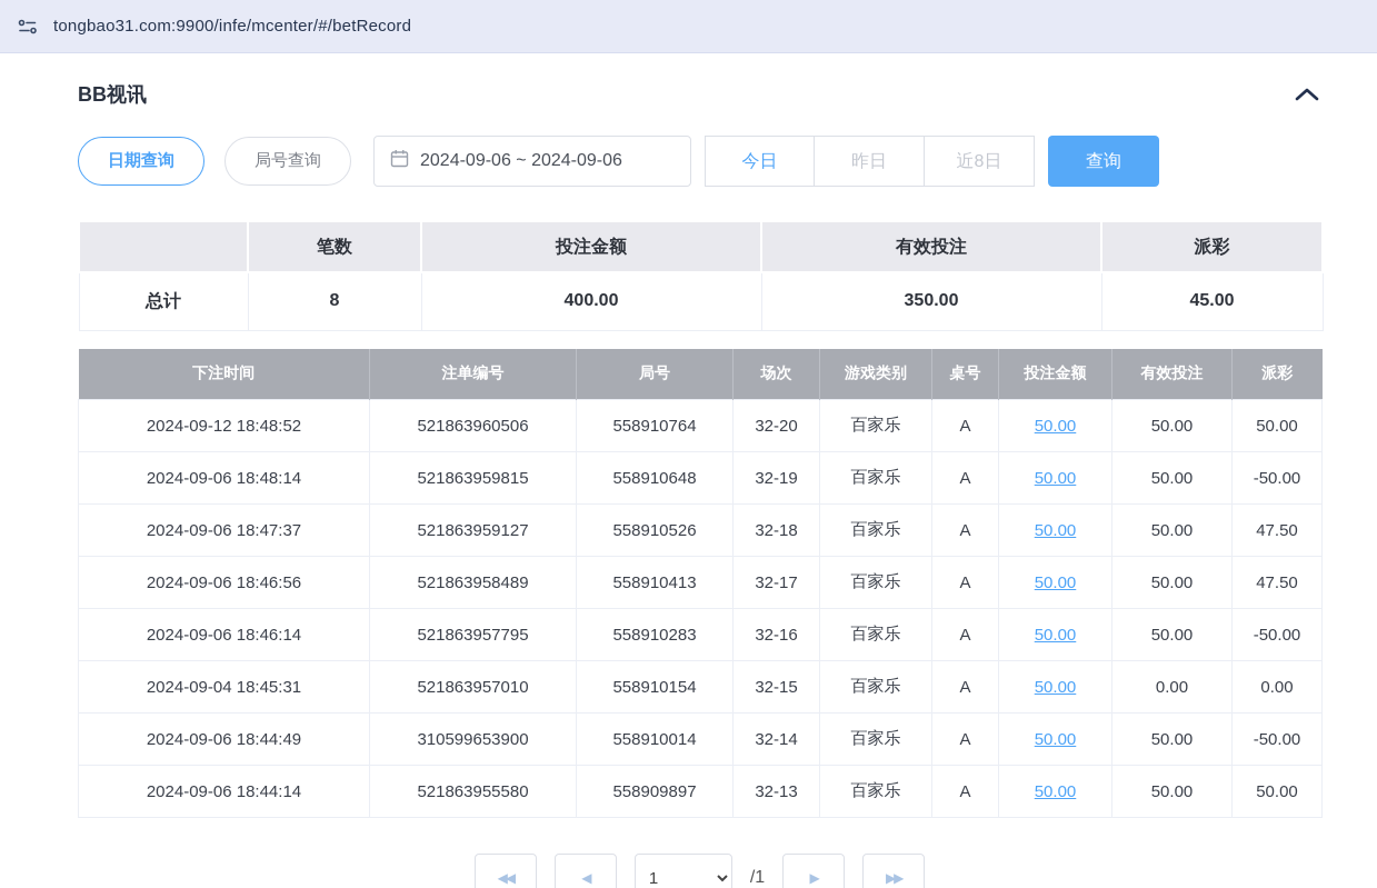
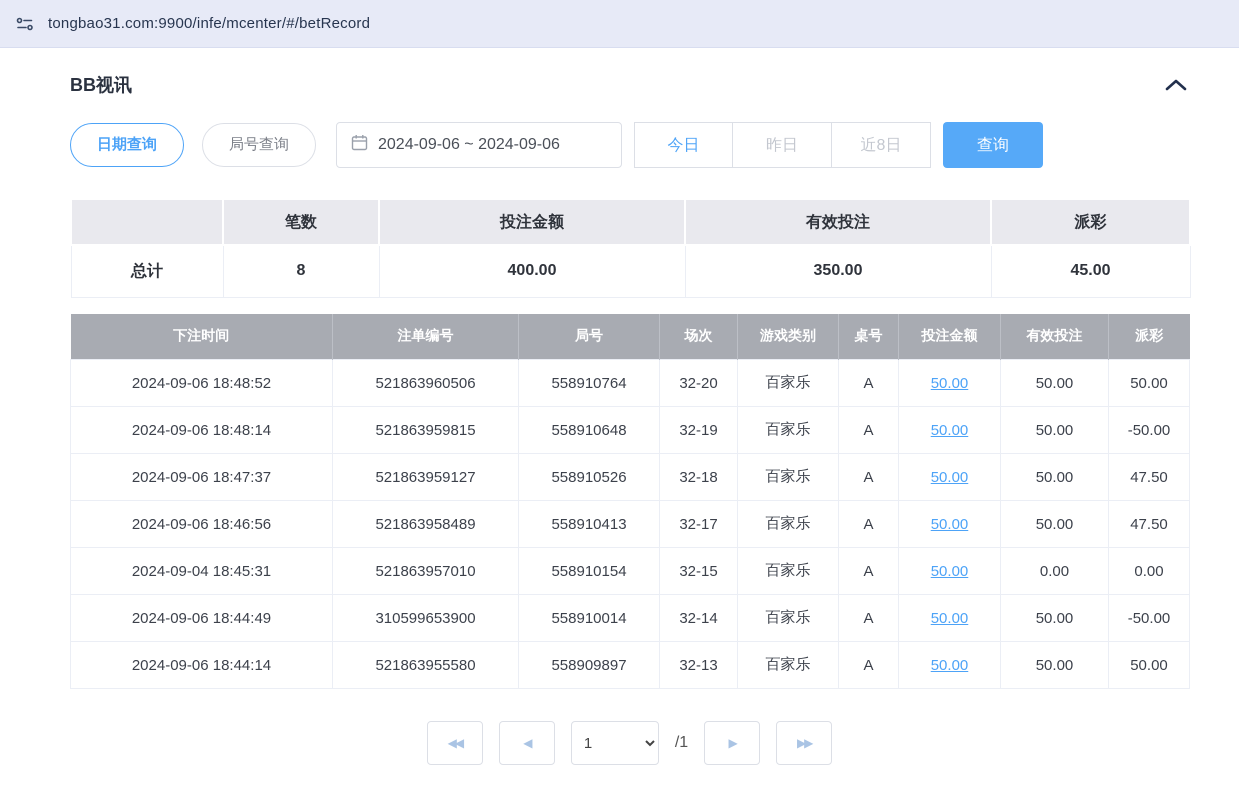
  tongbao31.com:9900/infe/mcenter/#/betRecord
  BB视讯
  日期查询
  局号查询
  2024-09-06 ~ 2024-09-06
  今日
  昨日
  近8日
  查询
  	笔数	投注金额	有效投注	派彩
  总计	8	400.00	350.00	45.00
  下注时间	注单编号	局号	场次	游戏类别	桌号	投注金额	有效投注	派彩
- 2024-09-12 18:48:52	521863960506	558910764	32-20	百家乐	A	50.00	50.00	50.00
+ 2024-09-06 18:48:52	521863960506	558910764	32-20	百家乐	A	50.00	50.00	50.00
  2024-09-06 18:48:14	521863959815	558910648	32-19	百家乐	A	50.00	50.00	-50.00
  2024-09-06 18:47:37	521863959127	558910526	32-18	百家乐	A	50.00	50.00	47.50
  2024-09-06 18:46:56	521863958489	558910413	32-17	百家乐	A	50.00	50.00	47.50
- 2024-09-06 18:46:14	521863957795	558910283	32-16	百家乐	A	50.00	50.00	-50.00
  2024-09-04 18:45:31	521863957010	558910154	32-15	百家乐	A	50.00	0.00	0.00
  2024-09-06 18:44:49	310599653900	558910014	32-14	百家乐	A	50.00	50.00	-50.00
  2024-09-06 18:44:14	521863955580	558909897	32-13	百家乐	A	50.00	50.00	50.00
  ◀◀
  ◀
  1
  /1
  ▶
  ▶▶
